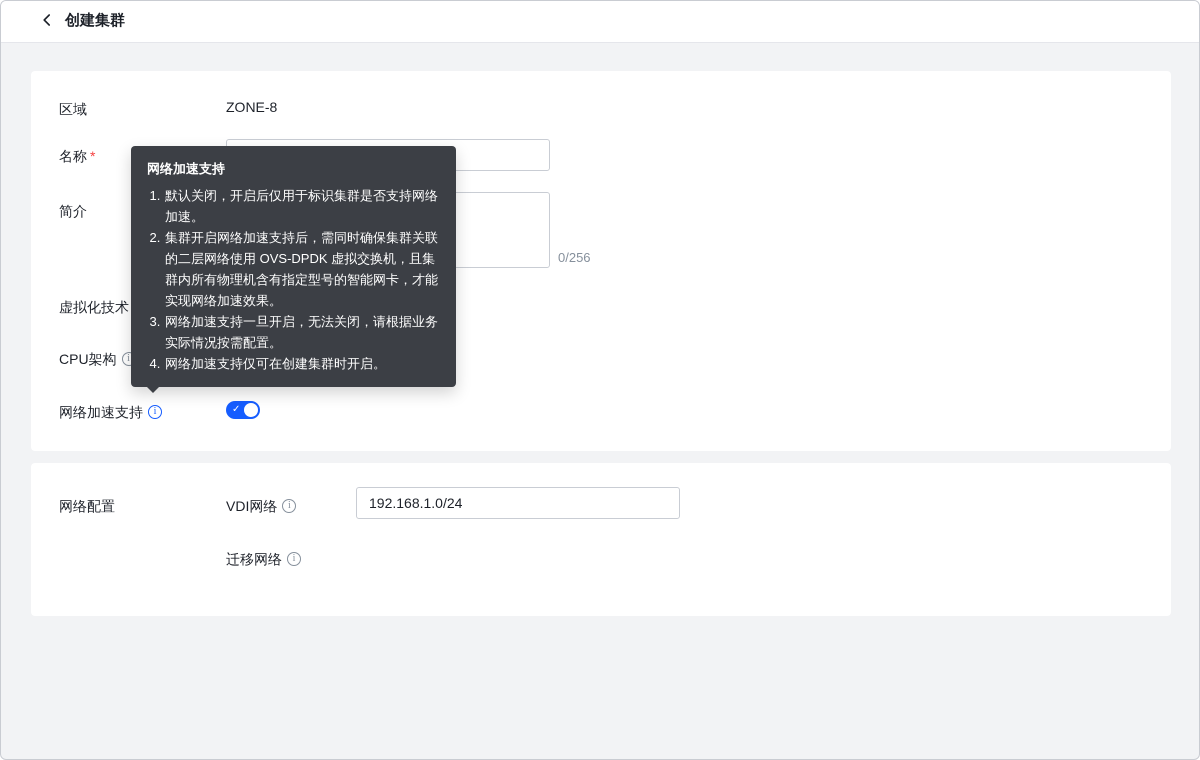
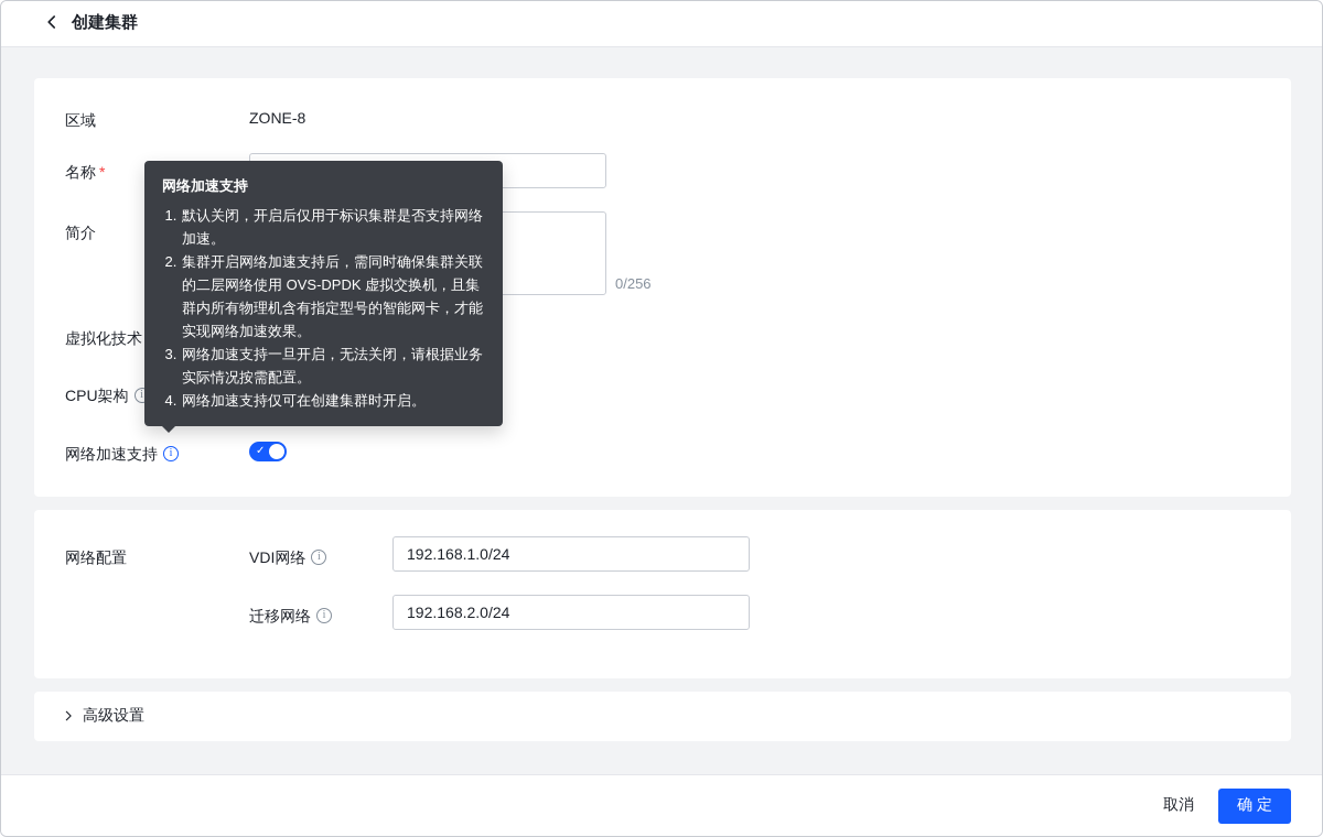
  创建集群
  区域
  ZONE-8
  名称 *
  简介
  0/256
  虚拟化技术
  CPU架构
  i
  网络加速支持
  i
  ✓
  网络加速支持
  默认关闭，开启后仅用于标识集群是否支持网络加速。
  集群开启网络加速支持后，需同时确保集群关联的二层网络使用 OVS-DPDK 虚拟交换机，且集群内所有物理机含有指定型号的智能网卡，才能实现网络加速效果。
  网络加速支持一旦开启，无法关闭，请根据业务实际情况按需配置。
  网络加速支持仅可在创建集群时开启。
  网络配置
  VDI网络
  i
  192.168.1.0/24
  迁移网络
  i
+ 192.168.2.0/24
+ 高级设置
+ 取消
+ 确 定
